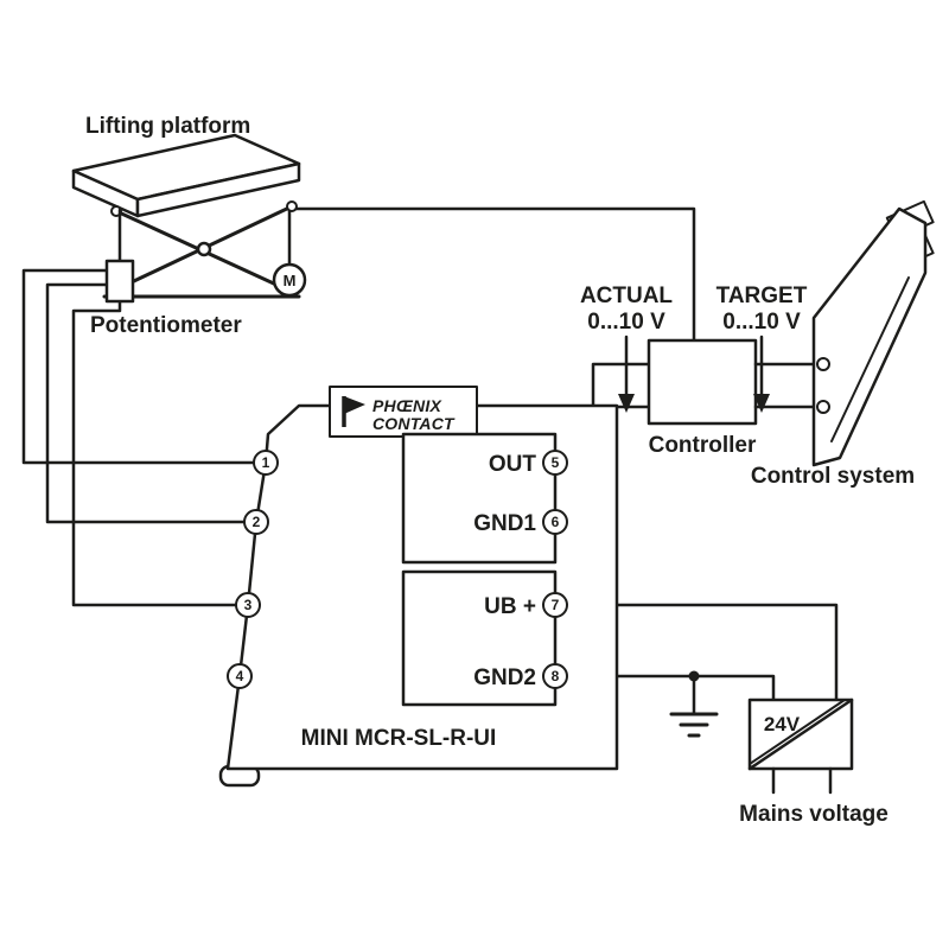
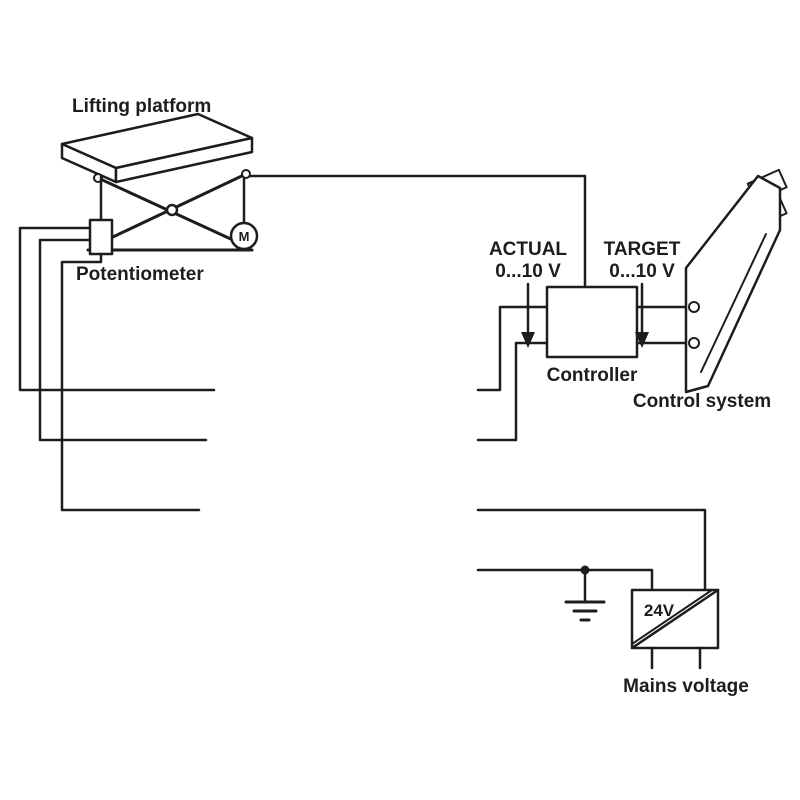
  Lifting platform
  Potentiometer
  M
- PHŒNIX
- CONTACT
- 1
- 2
- 3
- 4
- OUT
- 5
- GND1
- 6
- UB +
- 7
- GND2
- 8
- MINI MCR-SL-R-UI
  Controller
  ACTUAL
  0...10 V
  TARGET
  0...10 V
  Control system
  24V
  Mains voltage
